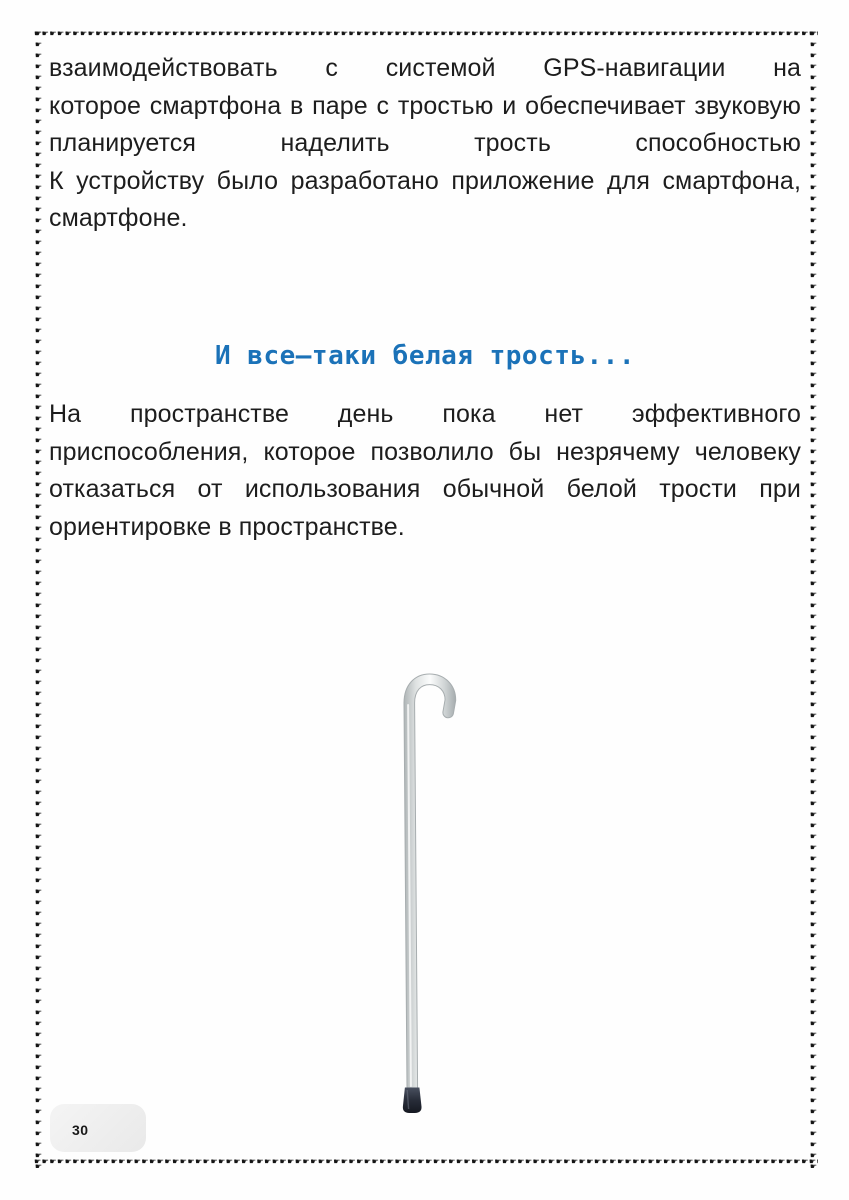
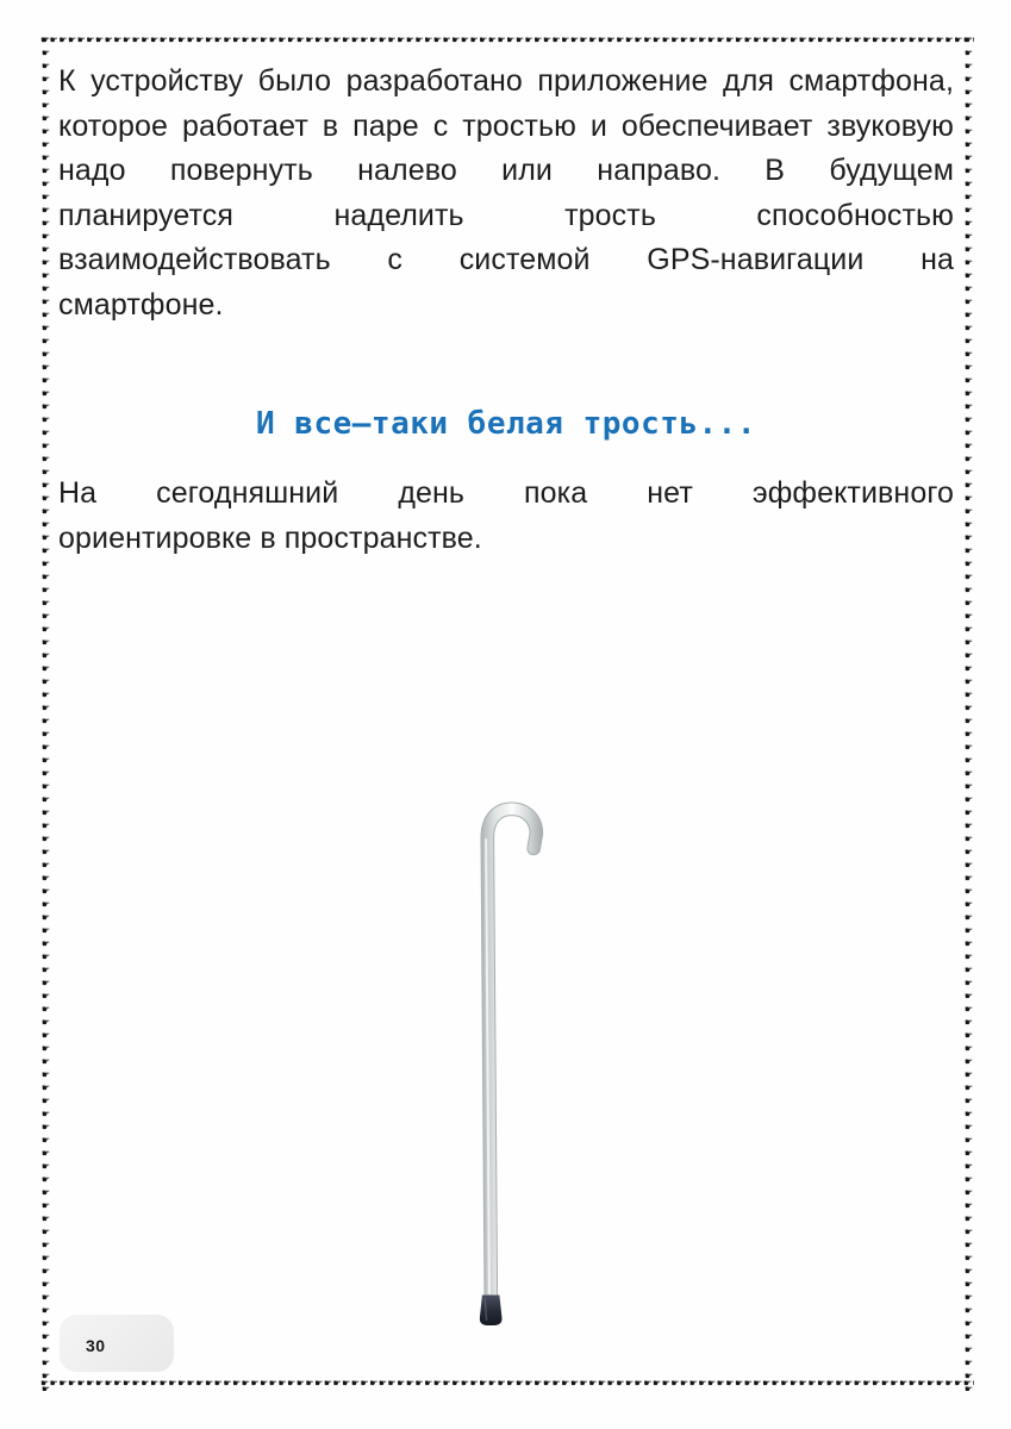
  ☛☛☛☛☛☛☛☛☛☛☛☛☛☛☛☛☛☛☛☛☛☛☛☛☛☛☛☛☛☛☛☛☛☛☛☛☛☛☛☛☛☛☛☛☛☛☛☛☛☛☛☛☛☛☛☛☛☛☛☛☛☛☛☛☛☛☛☛☛☛☛☛☛☛☛☛☛☛☛☛☛☛☛☛☛☛☛☛☛☛☛☛☛☛☛☛☛☛☛☛☛☛
  ☛☛☛☛☛☛☛☛☛☛☛☛☛☛☛☛☛☛☛☛☛☛☛☛☛☛☛☛☛☛☛☛☛☛☛☛☛☛☛☛☛☛☛☛☛☛☛☛☛☛☛☛☛☛☛☛☛☛☛☛☛☛☛☛☛☛☛☛☛☛☛☛☛☛☛☛☛☛☛☛☛☛☛☛☛☛☛☛☛☛☛☛☛☛☛☛☛☛☛☛☛☛
  ☛☛☛☛☛☛☛☛☛☛☛☛☛☛☛☛☛☛☛☛☛☛☛☛☛☛☛☛☛☛☛☛☛☛☛☛☛☛☛☛☛☛☛☛☛☛☛☛☛☛☛☛☛☛☛☛☛☛☛☛☛☛☛☛☛☛☛☛☛☛☛☛☛☛☛☛☛☛☛☛☛☛☛☛☛☛☛☛☛☛☛☛☛☛☛☛☛☛☛☛☛☛☛☛
  ☛☛☛☛☛☛☛☛☛☛☛☛☛☛☛☛☛☛☛☛☛☛☛☛☛☛☛☛☛☛☛☛☛☛☛☛☛☛☛☛☛☛☛☛☛☛☛☛☛☛☛☛☛☛☛☛☛☛☛☛☛☛☛☛☛☛☛☛☛☛☛☛☛☛☛☛☛☛☛☛☛☛☛☛☛☛☛☛☛☛☛☛☛☛☛☛☛☛☛☛☛☛☛☛
- взаимодействовать с системой GPS-навигации на
+ К устройству было разработано приложение для смартфона,
- которое смартфона в паре с тростью и обеспечивает звуковую
+ которое работает в паре с тростью и обеспечивает звуковую
+ надо повернуть налево или направо. В будущем
  планируется наделить трость способностью
- К устройству было разработано приложение для смартфона,
+ взаимодействовать с системой GPS-навигации на
  смартфоне.
  И все–таки белая трость...
- На пространстве день пока нет эффективного
+ На сегодняшний день пока нет эффективного
- приспособления, которое позволило бы незрячему человеку
- отказаться от использования обычной белой трости при
  ориентировке в пространстве.
  30
